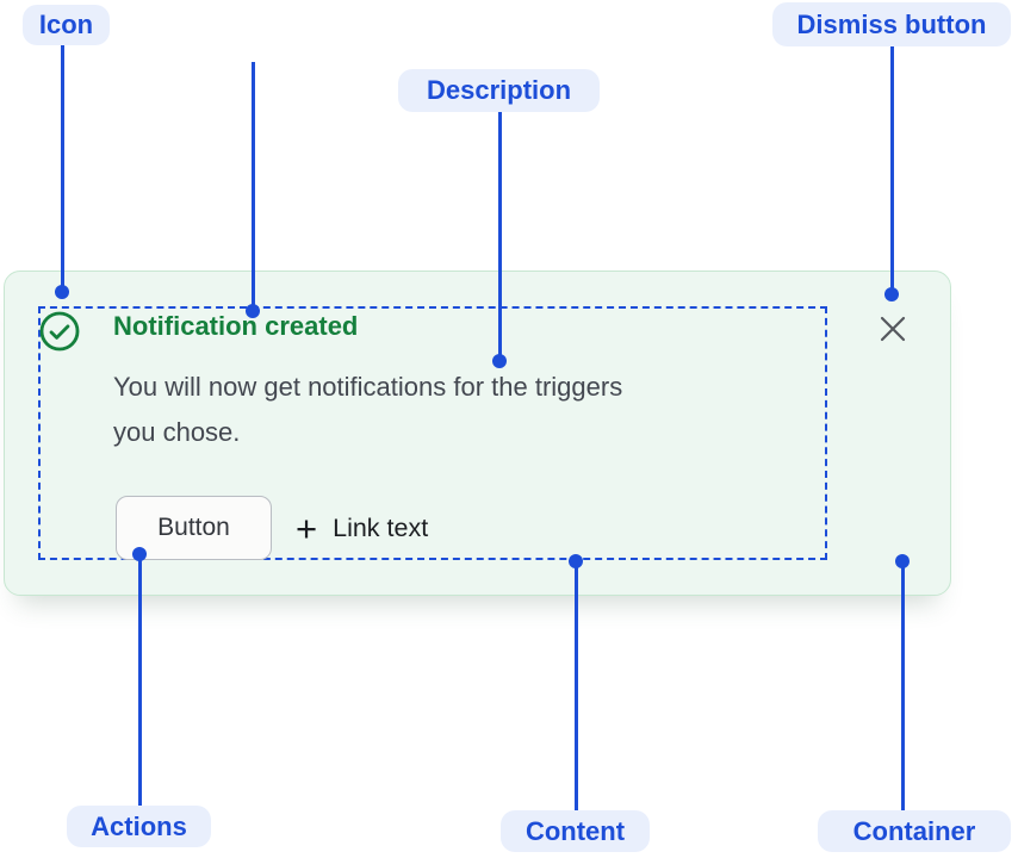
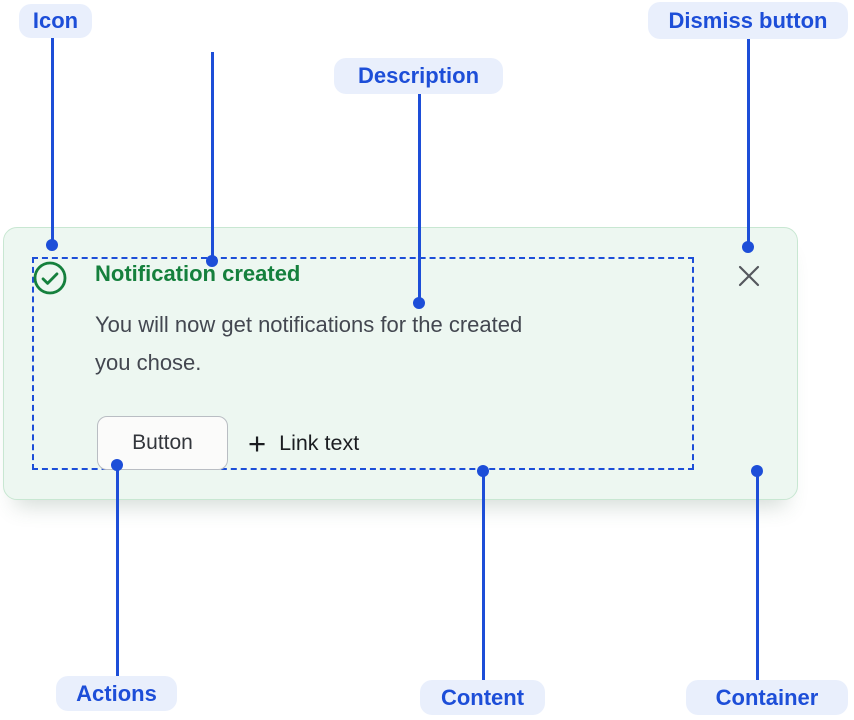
  Icon
  Description
  Dismiss button
  Actions
  Content
  Container
  Notification created
- You will now get notifications for the triggers
+ You will now get notifications for the created
  you chose.
  Button
  +
  Link text
